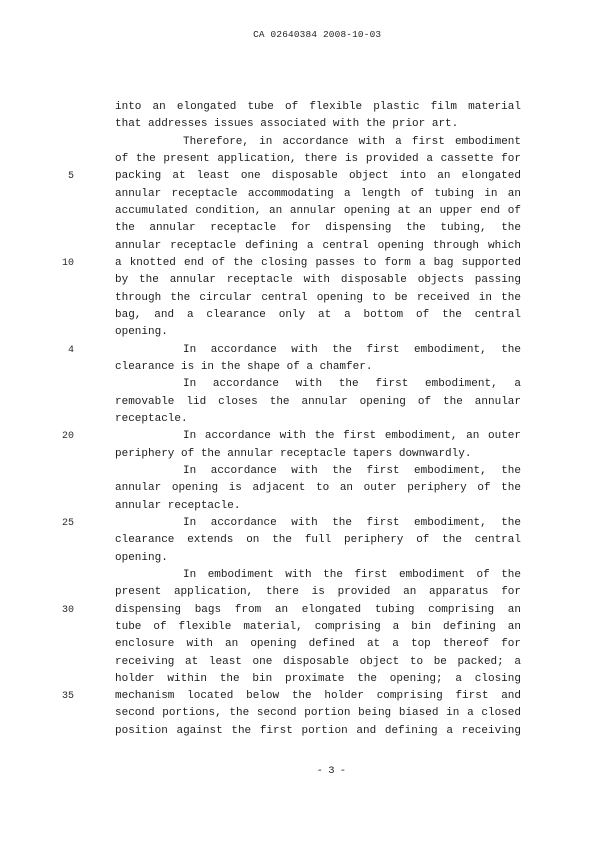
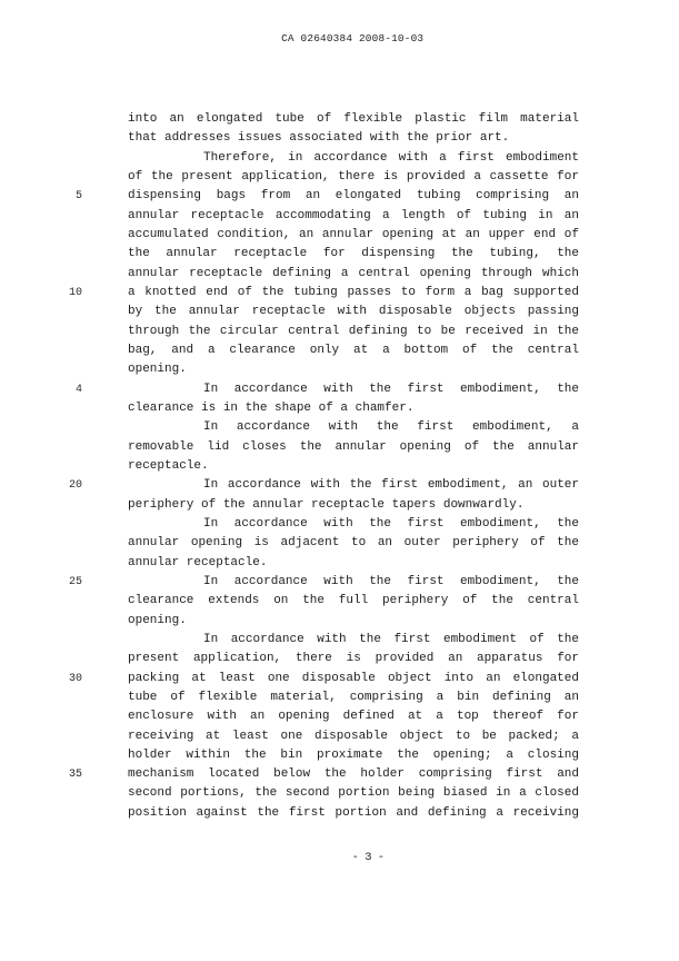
  CA 02640384 2008-10-03
  into an elongated tube of flexible plastic film material
  that addresses issues associated with the prior art.
  Therefore, in accordance with a first embodiment
  of the present application, there is provided a cassette for
  5
- packing at least one disposable object into an elongated
+ dispensing bags from an elongated tubing comprising an
  annular receptacle accommodating a length of tubing in an
  accumulated condition, an annular opening at an upper end of
  the annular receptacle for dispensing the tubing, the
  annular receptacle defining a central opening through which
  10
- a knotted end of the closing passes to form a bag supported
+ a knotted end of the tubing passes to form a bag supported
  by the annular receptacle with disposable objects passing
- through the circular central opening to be received in the
+ through the circular central defining to be received in the
  bag, and a clearance only at a bottom of the central
  opening.
  4
  In accordance with the first embodiment, the
  clearance is in the shape of a chamfer.
  In accordance with the first embodiment, a
  removable lid closes the annular opening of the annular
  receptacle.
  20
  In accordance with the first embodiment, an outer
  periphery of the annular receptacle tapers downwardly.
  In accordance with the first embodiment, the
  annular opening is adjacent to an outer periphery of the
  annular receptacle.
  25
  In accordance with the first embodiment, the
  clearance extends on the full periphery of the central
  opening.
- In embodiment with the first embodiment of the
+ In accordance with the first embodiment of the
  present application, there is provided an apparatus for
  30
- dispensing bags from an elongated tubing comprising an
+ packing at least one disposable object into an elongated
  tube of flexible material, comprising a bin defining an
  enclosure with an opening defined at a top thereof for
  receiving at least one disposable object to be packed; a
  holder within the bin proximate the opening; a closing
  35
  mechanism located below the holder comprising first and
  second portions, the second portion being biased in a closed
  position against the first portion and defining a receiving
  - 3 -
